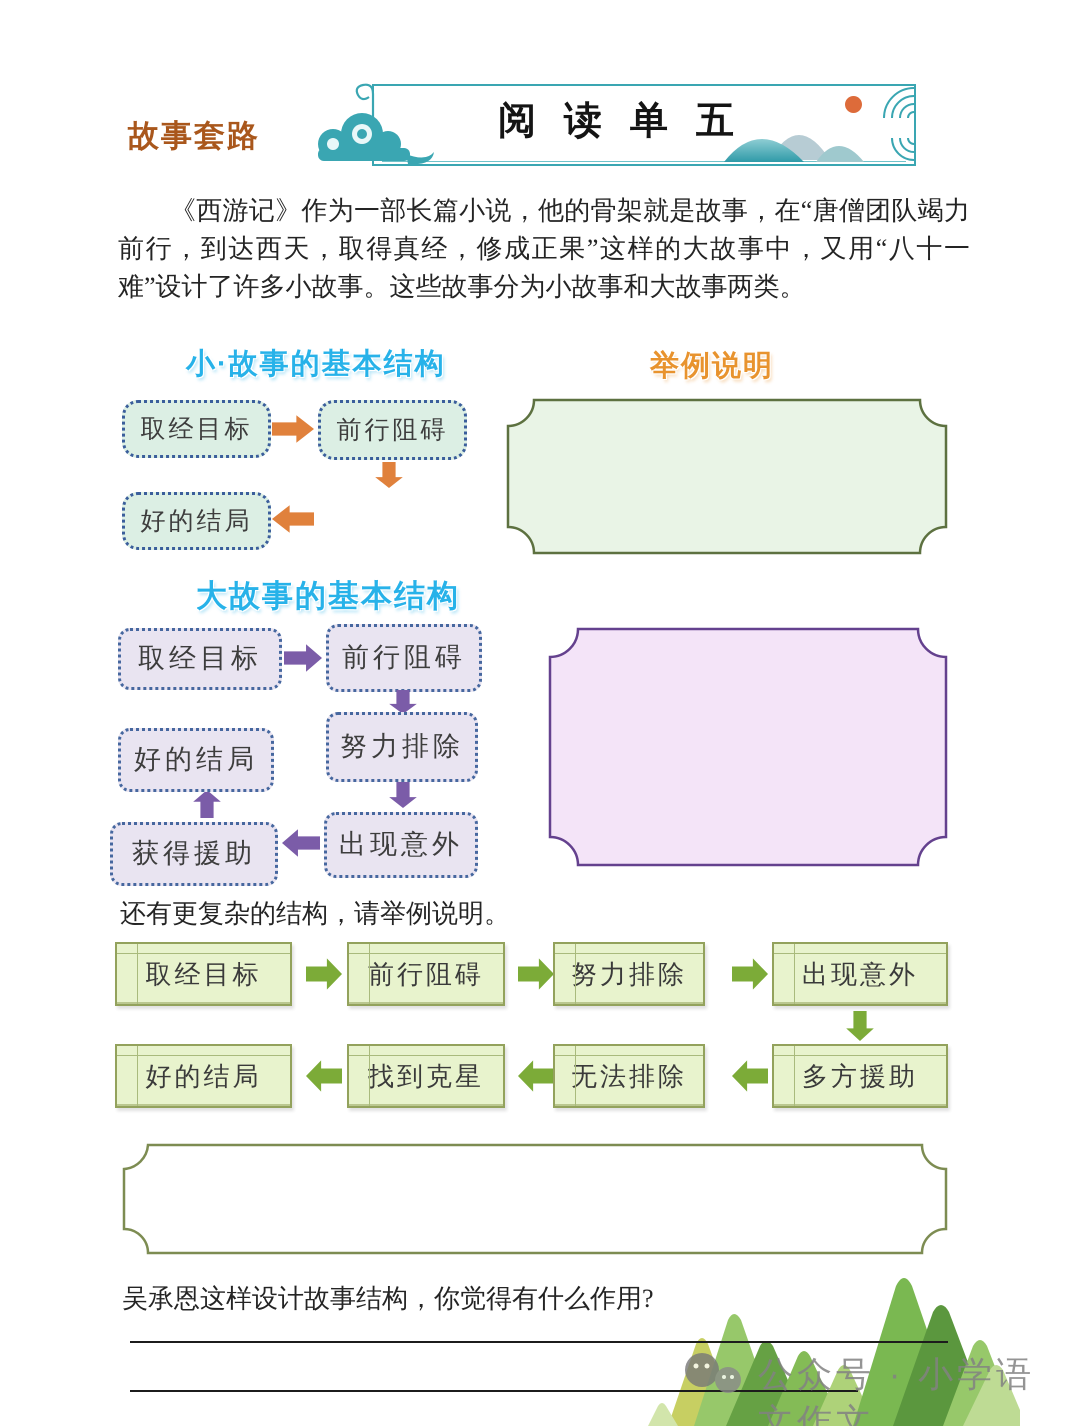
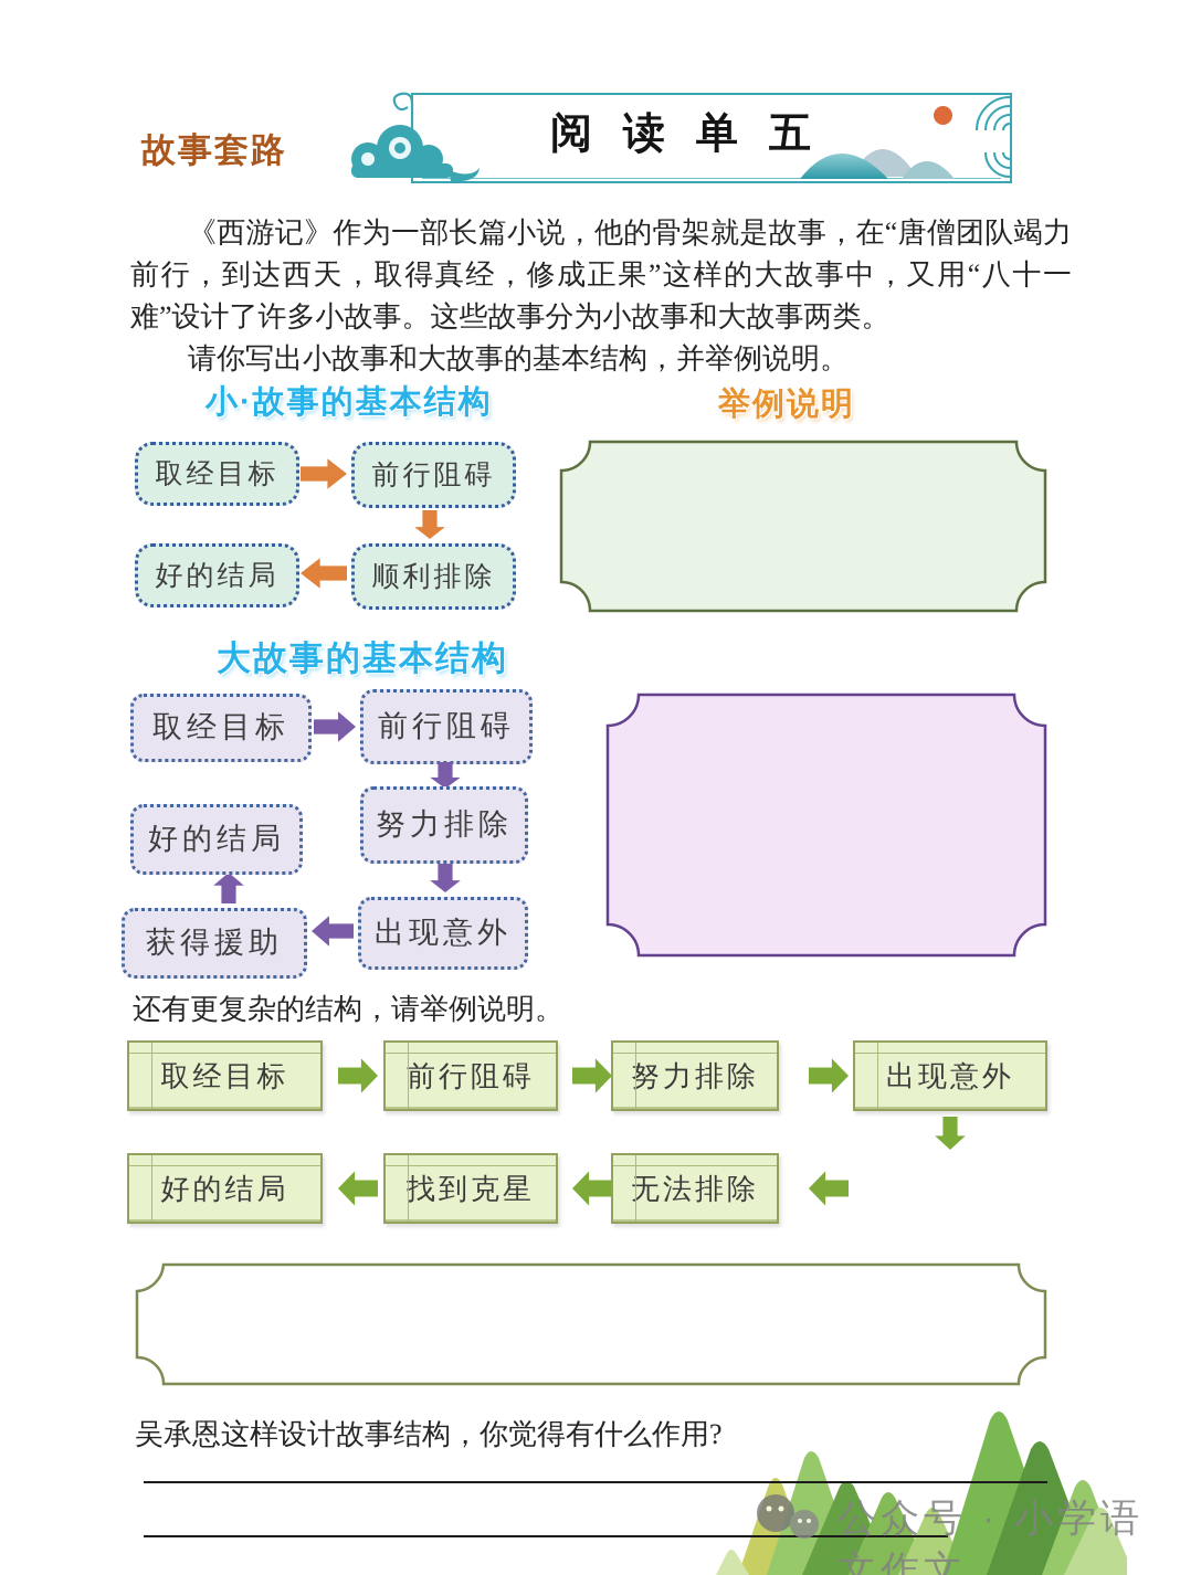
  故事套路
  阅读单五
  《西游记》作为一部长篇小说，他的骨架就是故事，在“唐僧团队竭力前行，到达西天，取得真经，修成正果”这样的大故事中，又用“八十一难”设计了许多小故事。这些故事分为小故事和大故事两类。
+ 请你写出小故事和大故事的基本结构，并举例说明。
  小·故事的基本结构
  举例说明
  取经目标
  前行阻碍
+ 顺利排除
  好的结局
  大故事的基本结构
  取经目标
  前行阻碍
  努力排除
  出现意外
  获得援助
  好的结局
  还有更复杂的结构，请举例说明。
  取经目标
  前行阻碍
  努力排除
  出现意外
  好的结局
  找到克星
  无法排除
- 多方援助
  吴承恩这样设计故事结构，你觉得有什么作用?
  公众号 · 小学语文作文
